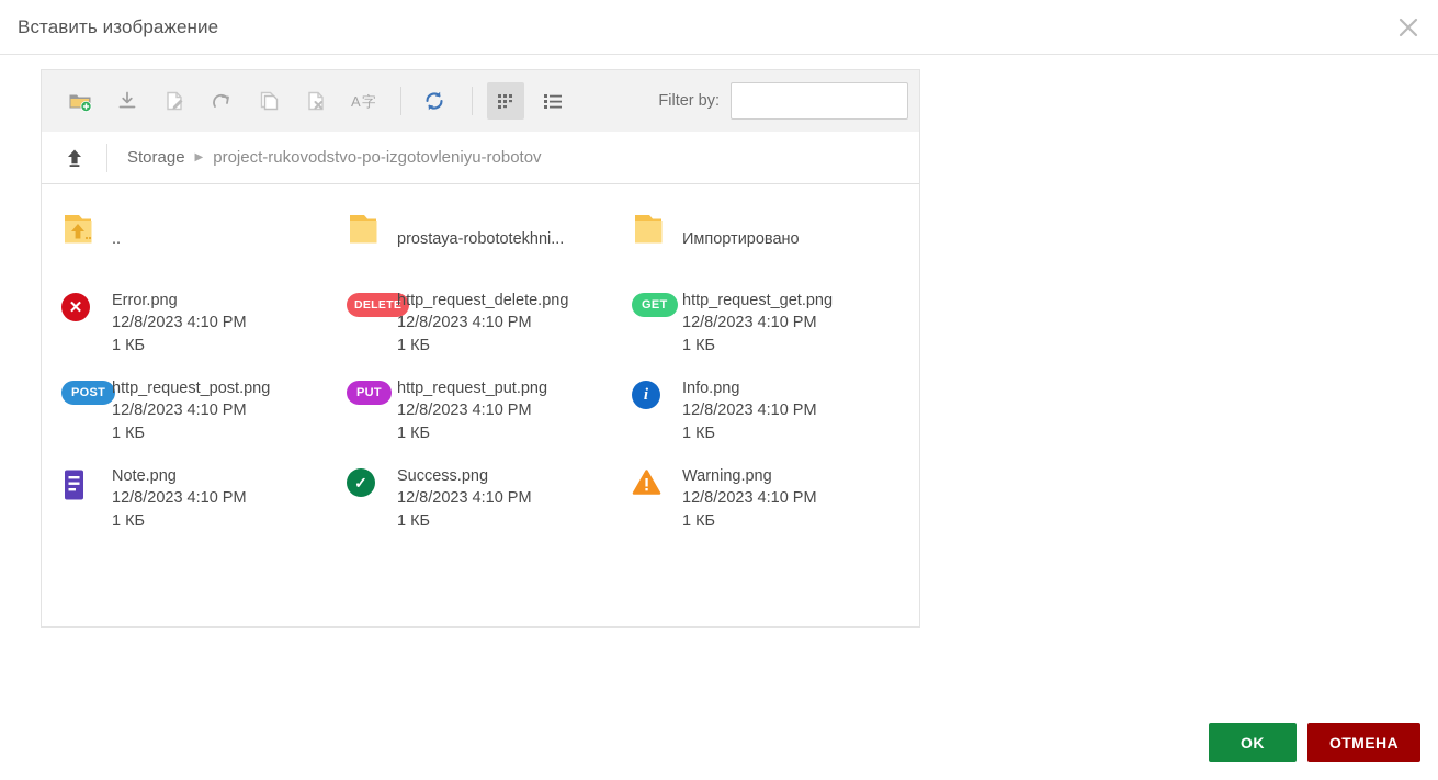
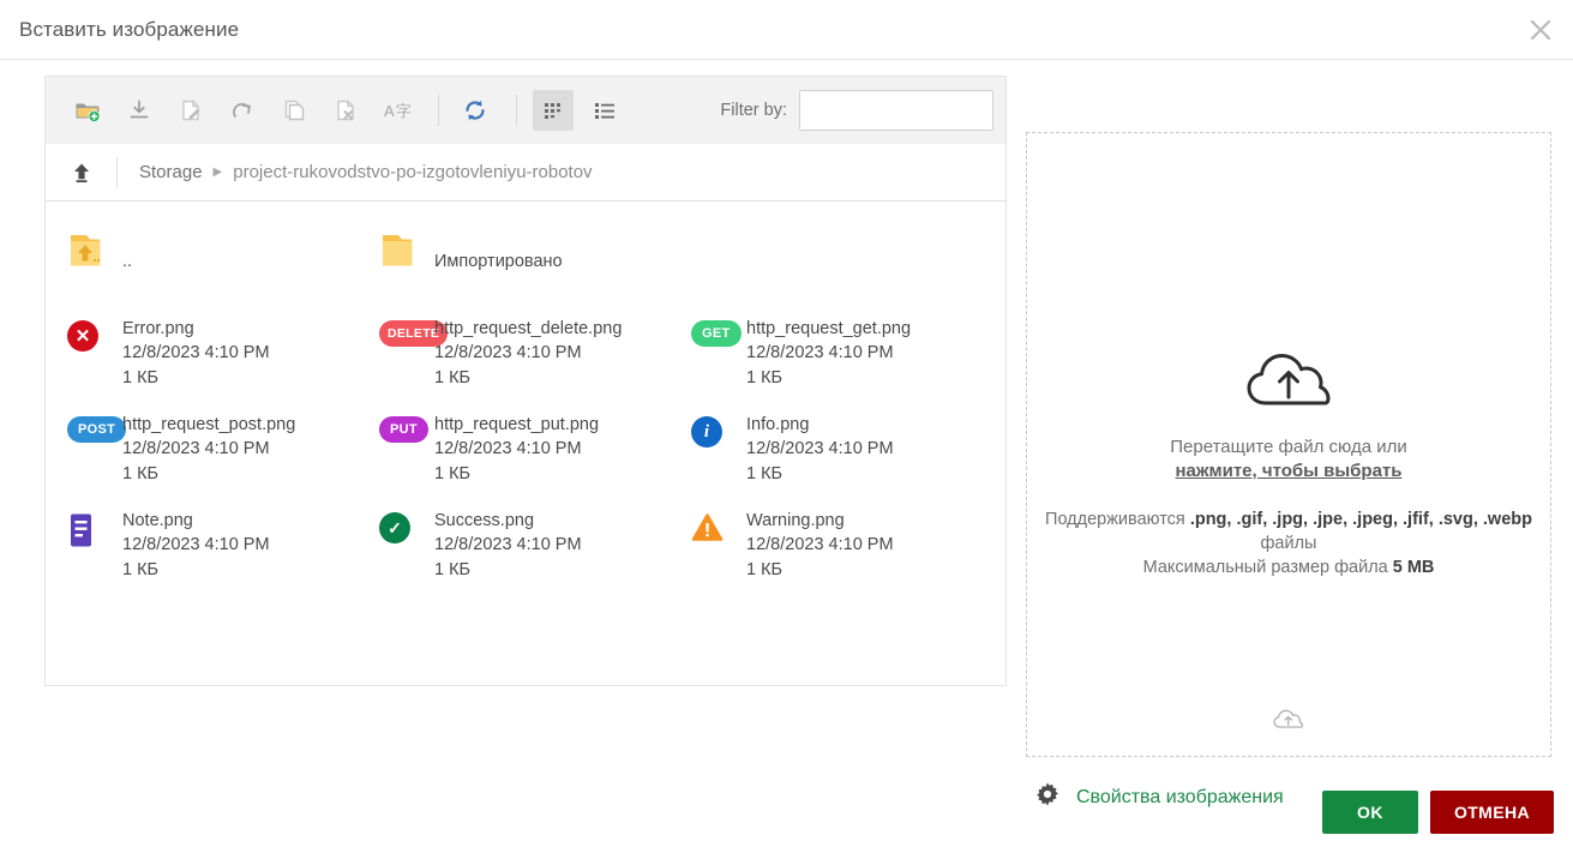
  Вставить изображение
  A
  字
  Filter by:
  Storage
  ▶
  project-rukovodstvo-po-izgotovleniyu-robotov
  ..
- prostaya-robototekhni...
  Импортировано
  ✕
  Error.png
  12/8/2023 4:10 PM
  1 КБ
  DELETE
  http_request_delete.png
  12/8/2023 4:10 PM
  1 КБ
  GET
  http_request_get.png
  12/8/2023 4:10 PM
  1 КБ
  POST
  http_request_post.png
  12/8/2023 4:10 PM
  1 КБ
  PUT
  http_request_put.png
  12/8/2023 4:10 PM
  1 КБ
  i
  Info.png
  12/8/2023 4:10 PM
  1 КБ
  Note.png
  12/8/2023 4:10 PM
  1 КБ
  ✓
  Success.png
  12/8/2023 4:10 PM
  1 КБ
  Warning.png
  12/8/2023 4:10 PM
  1 КБ
+ Перетащите файл сюда или
+ нажмите, чтобы выбрать
+ Поддерживаются .png, .gif, .jpg, .jpe, .jpeg, .jfif, .svg, .webp файлы
+ Максимальный размер файла 5 MB
+ Свойства изображения
  OK
  ОТМЕНА
